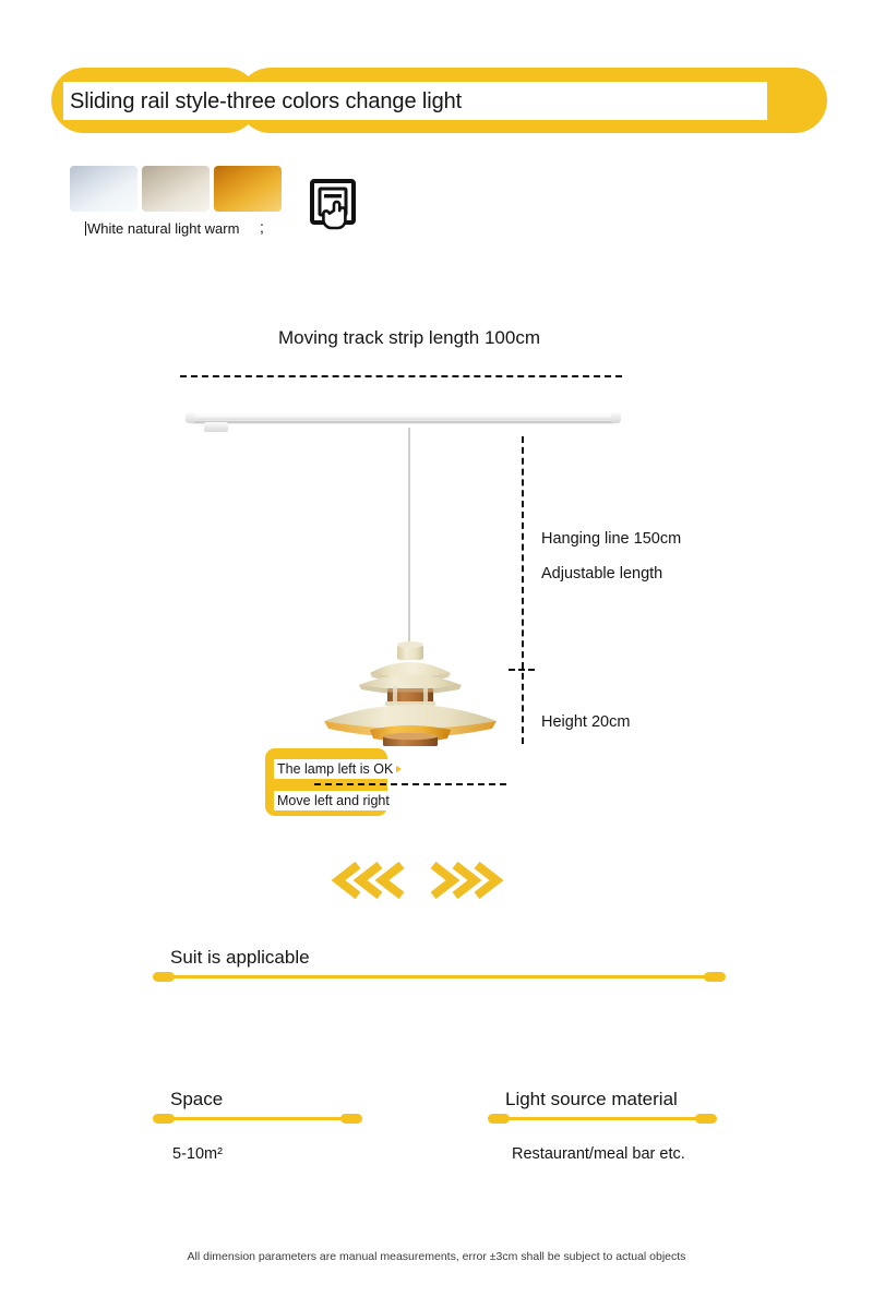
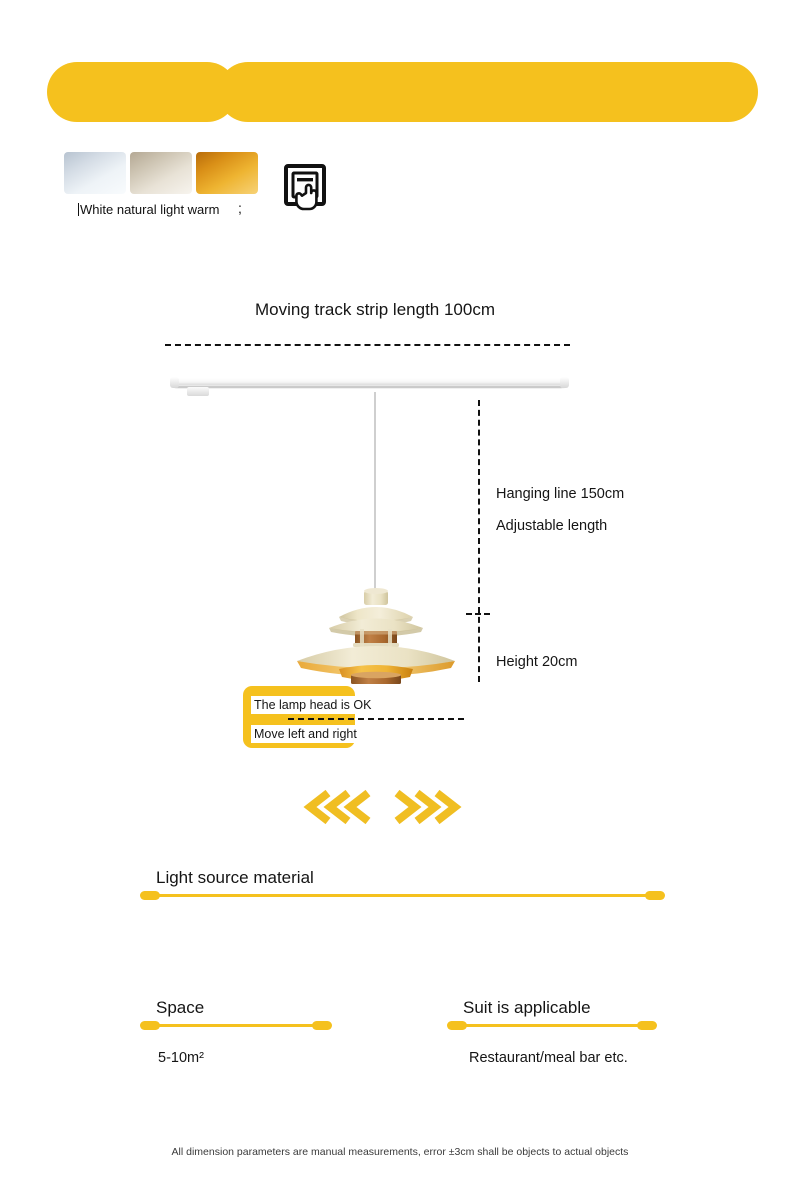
- Sliding rail style-three colors change light
  White natural light warm
  ;
  Moving track strip length 100cm
- The lamp left is OK
+ The lamp head is OK
  Move left and right
  Hanging line 150cm
  Adjustable length
  Height 20cm
- Suit is applicable
+ Light source material
  Space
  5-10m²
- Light source material
+ Suit is applicable
  Restaurant/meal bar etc.
- All dimension parameters are manual measurements, error ±3cm shall be subject to actual objects
+ All dimension parameters are manual measurements, error ±3cm shall be objects to actual objects
